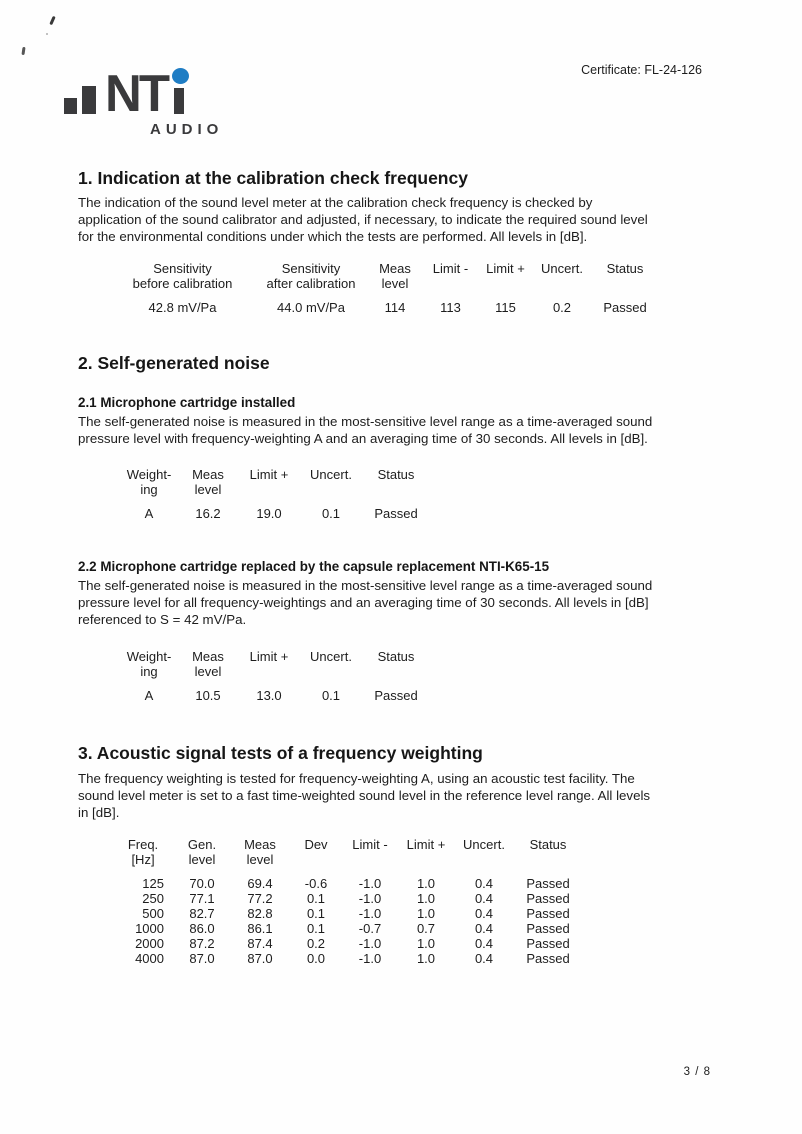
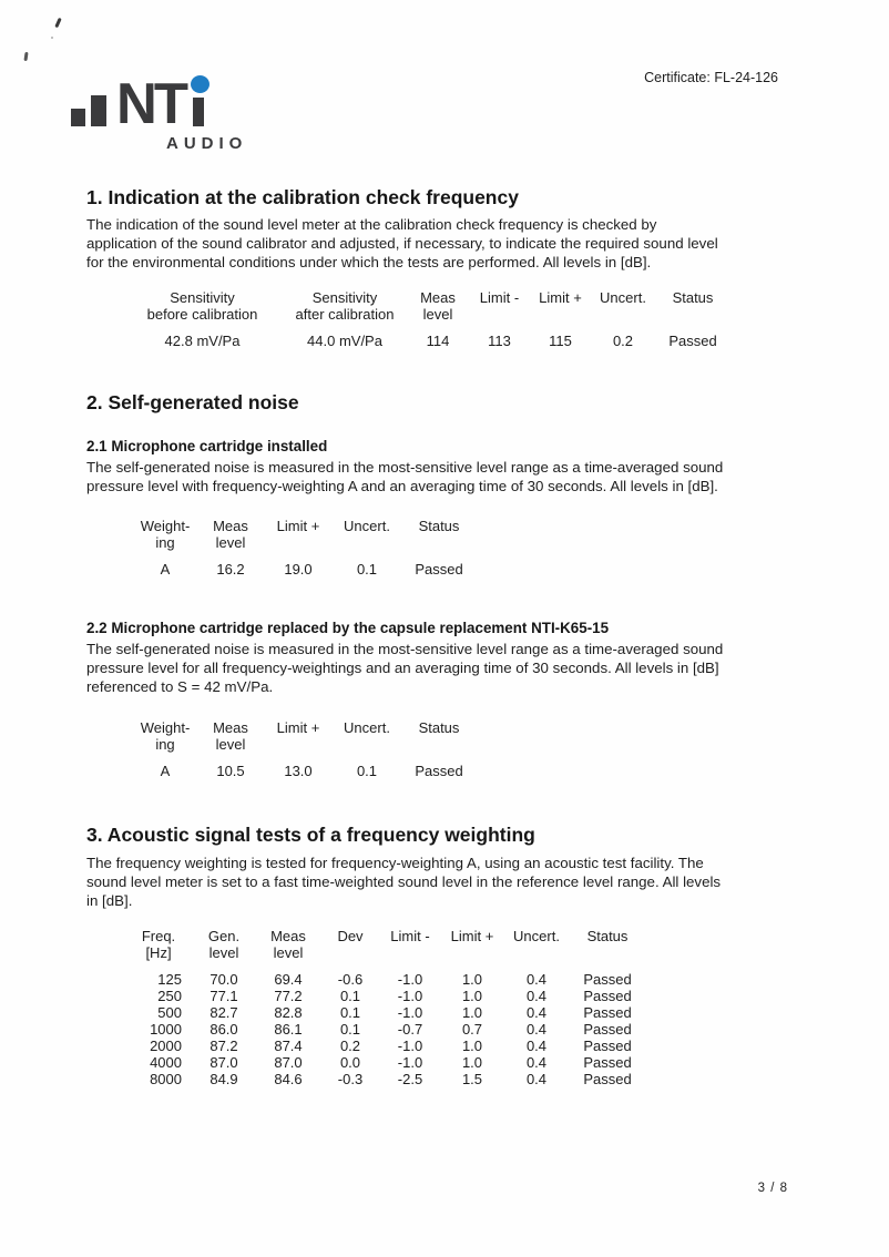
  Certificate: FL-24-126
  NT
  AUDIO
  1. Indication at the calibration check frequency
  The indication of the sound level meter at the calibration check frequency is checked by
  application of the sound calibrator and adjusted, if necessary, to indicate the required sound level
  for the environmental conditions under which the tests are performed. All levels in [dB].
  Sensitivitybefore calibration	Sensitivityafter calibration	Measlevel	Limit -	Limit +	Uncert.	Status
  42.8 mV/Pa	44.0 mV/Pa	114	113	115	0.2	Passed
  2. Self-generated noise
  2.1 Microphone cartridge installed
  The self-generated noise is measured in the most-sensitive level range as a time-averaged sound
  pressure level with frequency-weighting A and an averaging time of 30 seconds. All levels in [dB].
  Weight-ing	Measlevel	Limit +	Uncert.	Status
  A	16.2	19.0	0.1	Passed
  2.2 Microphone cartridge replaced by the capsule replacement NTI-K65-15
  The self-generated noise is measured in the most-sensitive level range as a time-averaged sound
  pressure level for all frequency-weightings and an averaging time of 30 seconds. All levels in [dB]
  referenced to S = 42 mV/Pa.
  Weight-ing	Measlevel	Limit +	Uncert.	Status
  A	10.5	13.0	0.1	Passed
  3. Acoustic signal tests of a frequency weighting
  The frequency weighting is tested for frequency-weighting A, using an acoustic test facility. The
  sound level meter is set to a fast time-weighted sound level in the reference level range. All levels
  in [dB].
  Freq.[Hz]	Gen.level	Measlevel	Dev	Limit -	Limit +	Uncert.	Status
  125	70.0	69.4	-0.6	-1.0	1.0	0.4	Passed
  250	77.1	77.2	0.1	-1.0	1.0	0.4	Passed
  500	82.7	82.8	0.1	-1.0	1.0	0.4	Passed
  1000	86.0	86.1	0.1	-0.7	0.7	0.4	Passed
  2000	87.2	87.4	0.2	-1.0	1.0	0.4	Passed
  4000	87.0	87.0	0.0	-1.0	1.0	0.4	Passed
+ 8000	84.9	84.6	-0.3	-2.5	1.5	0.4	Passed
  3 / 8
